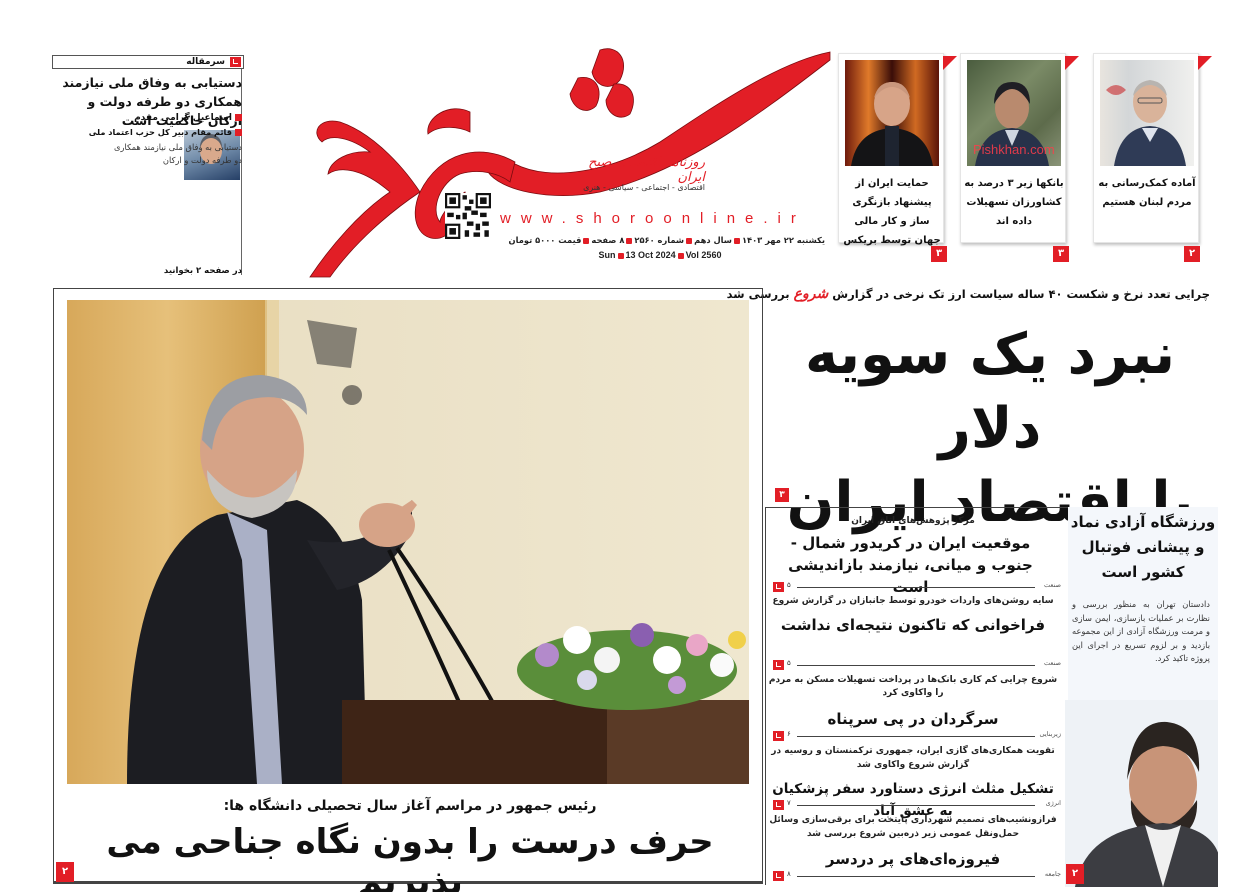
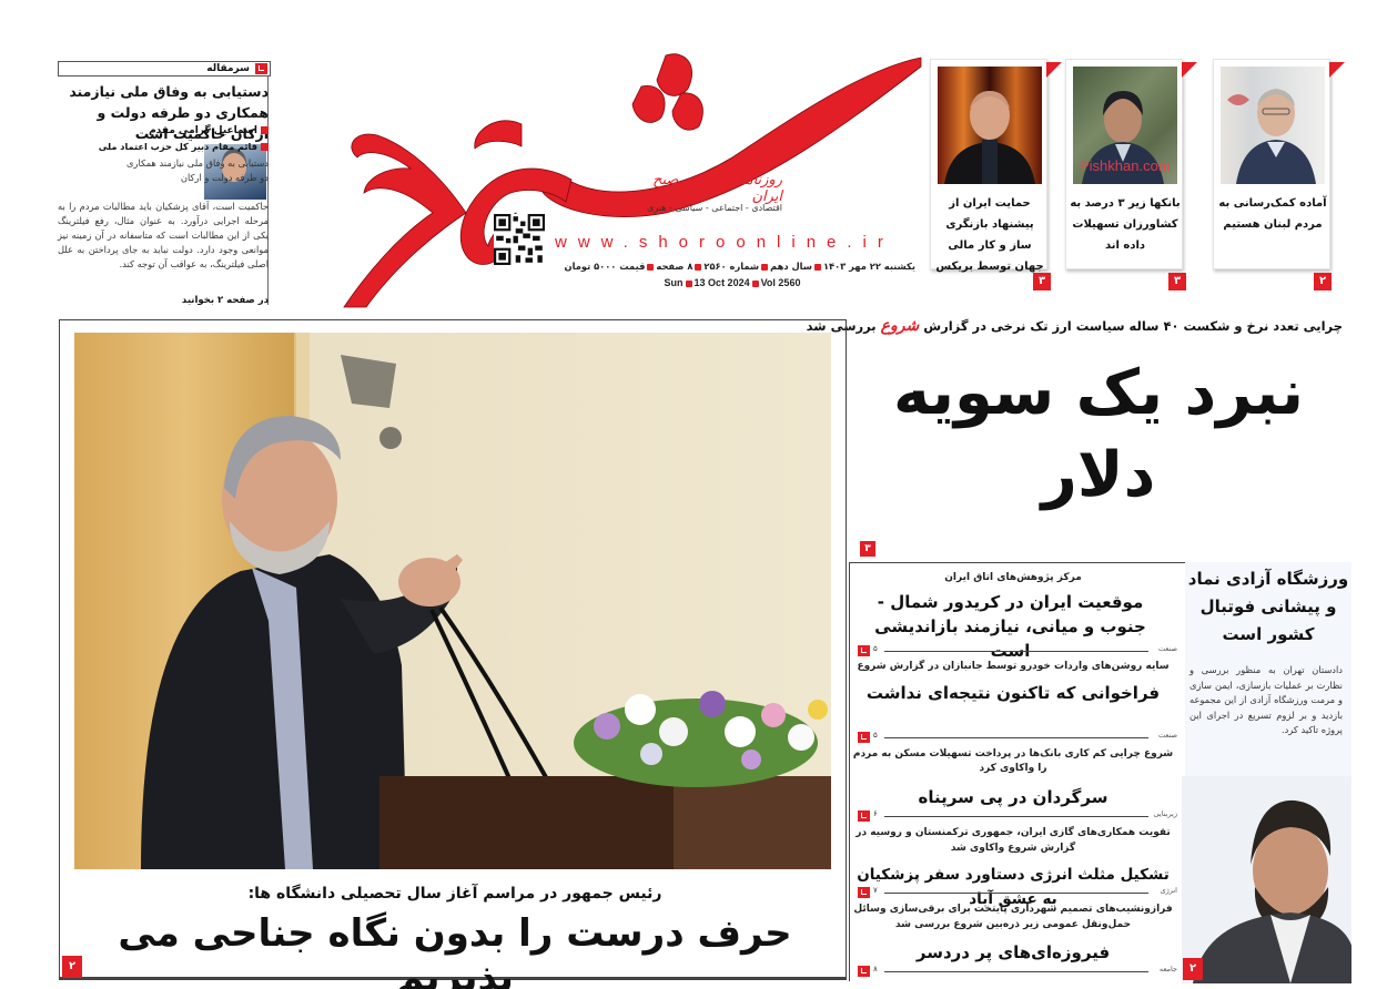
  سرمقاله
  دستیابی به وفاق ملی نیازمند همکاری دو طرفه دولت وت
  اسماعیل گرامی مقدم
  قائم مقام دبیر کل حزب اعتماد ملی
  دستیابی به وفاق ملی نیازمند همکاری دو طرفه دولت و ارکان
+ حاکمیت است، آقای پزشکیان باید مطالبات مردم را به مرحله اجرایی درآورد. به عنوان مثال، رفع فیلترینگ یکی از این مطالبات است که متاسفانه در آن زمینه نیز موانعی وجود دارد. دولت نباید به جای پرداختن به علل اصلی فیلترینگ، به عواقب آن توجه کند.
  در صفحه ۲ بخوانید
  روزنامه اصادی صبح ایران
  اقتصادی - اجتماعی - سیاسی - هنری
  www.shoroonline.ir
  یکشنبه ۲۲ مهر ۱۴۰۳سال دهمشماره ۲۵۶۰۸ صفحهقیمت ۵۰۰۰ تومان
  Sun 13 Oct 2024 Vol 2560
  آماده کمک‌رسانی به مردم لبنان هستیم
  ۲
  Pishkhan.com
  بانکها زیر ۳ درصد به کشاورزان تسهیلات داده اند
  ۳
  حمایت ایران از پیشنهاد بازنگری ساز و کار مالی جهان توسط بریکس
  ۳
  چرایی تعدد نرخ و شکست ۴۰ ساله سیاست ارز تک نرخی در گزارش شروع بررسی شد
  نبرد یک سویه دلار
- با اقتصاد ایران
  ۳
  رئیس جمهور در مراسم آغاز سال تحصیلی دانشگاه ها:
  حرف درست را بدون نگاه جناحی می پذیریم
  ۲
  مرکز پژوهش‌های اتاق ایران
  موقعیت ایران در کریدور شمال - جنوب و میانی، نیازمند بازاندیشی
  ۵
  صنعت
  سایه روشن‌های واردات خودرو توسط جانبازان در گزارش شروع
  فراخوانی که تاکنون نتیجه‌ای نداشت
  ۵
  صنعت
  شروع چرایی کم کاری بانک‌ها در پرداخت تسهیلات مسکن به مردم را واکاوی کرد
  سرگردان در پی سرپناه
  ۶
  زیربنایی
  تقویت همکاری‌های گازی ایران، جمهوری ترکمنستان و روسیه در گزارش شروع واکاوی شد
  تشکیل مثلث انرژی دستاورد سفر پزشکیان به عشق آباد
  ۷
  انرژی
  فرازونشیب‌های تصمیم شهرداری پایتخت برای برقی‌سازی وسائل حمل‌ونقل عمومی زیر ذره‌بین شروع بررسی شد
  فیروزه‌ای‌های پر دردسر
  ۸
  جامعه
  ورزشگاه آزادی نماد و پیشانی فوتبال کشور است
  دادستان تهران به منظور بررسی و نظارت بر عملیات بازسازی، ایمن سازی و مرمت ورزشگاه آزادی از این مجموعه بازدید و بر لزوم تسریع در اجرای این پروژه تاکید کرد.
  ۲
